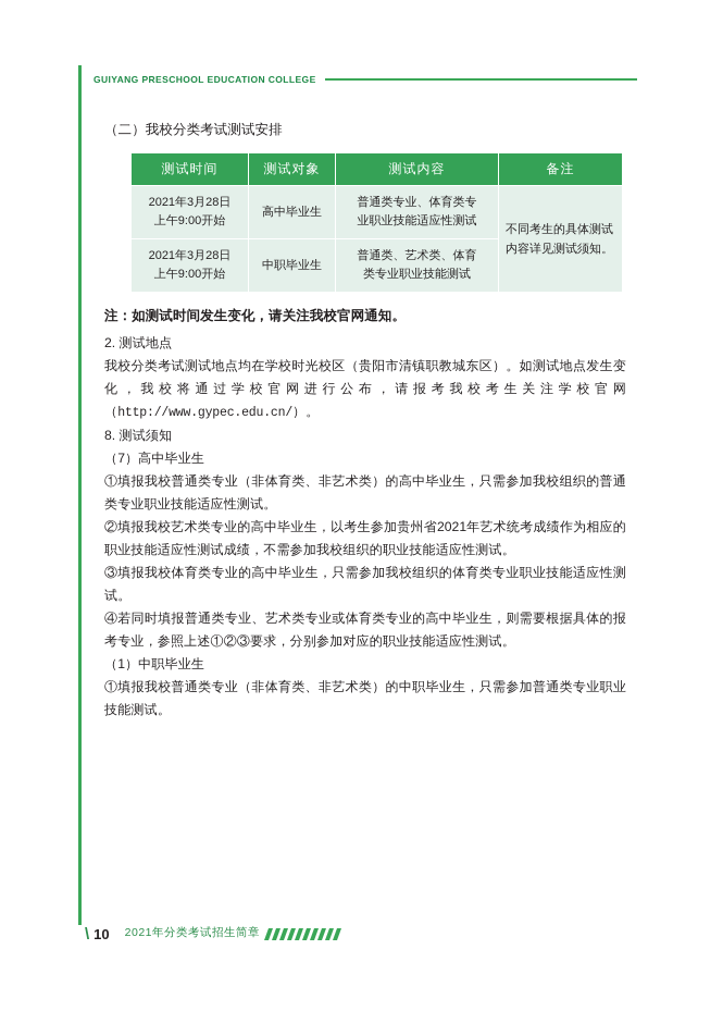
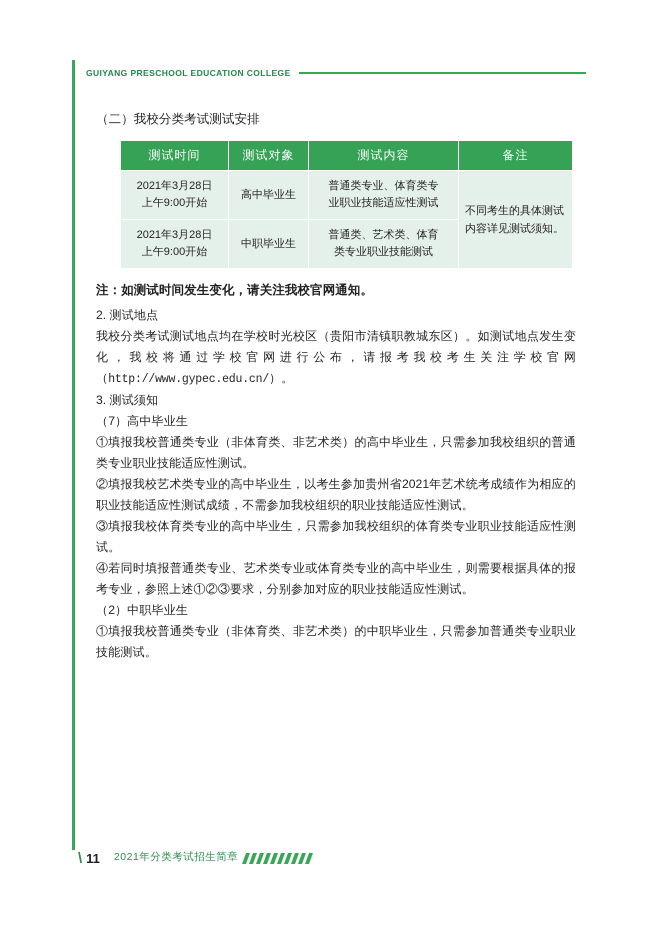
  GUIYANG PRESCHOOL EDUCATION COLLEGE
  （二）我校分类考试测试安排
  测试时间	测试对象	测试内容	备注
  2021年3月28日 上午9:00开始	高中毕业生	普通类专业、体育类专 业职业技能适应性测试	不同考生的具体测试内容详见测试须知。
  2021年3月28日 上午9:00开始	中职毕业生	普通类、艺术类、体育 类专业职业技能测试
  注：如测试时间发生变化，请关注我校官网通知。
  2. 测试地点
  我校分类考试测试地点均在学校时光校区（贵阳市清镇职教城东区）。如测试地点发生变化，我校将通过学校官网进行公布，请报考我校考生关注学校官网（http://www.gypec.edu.cn/）。
- 8. 测试须知
+ 3. 测试须知
  （7）高中毕业生
  ①填报我校普通类专业（非体育类、非艺术类）的高中毕业生，只需参加我校组织的普通类专业职业技能适应性测试。
  ②填报我校艺术类专业的高中毕业生，以考生参加贵州省2021年艺术统考成绩作为相应的职业技能适应性测试成绩，不需参加我校组织的职业技能适应性测试。
  ③填报我校体育类专业的高中毕业生，只需参加我校组织的体育类专业职业技能适应性测试。
  ④若同时填报普通类专业、艺术类专业或体育类专业的高中毕业生，则需要根据具体的报考专业，参照上述①②③要求，分别参加对应的职业技能适应性测试。
- （1）中职毕业生
+ （2）中职毕业生
  ①填报我校普通类专业（非体育类、非艺术类）的中职毕业生，只需参加普通类专业职业技能测试。
  \
- 10
+ 11
  2021年分类考试招生简章
